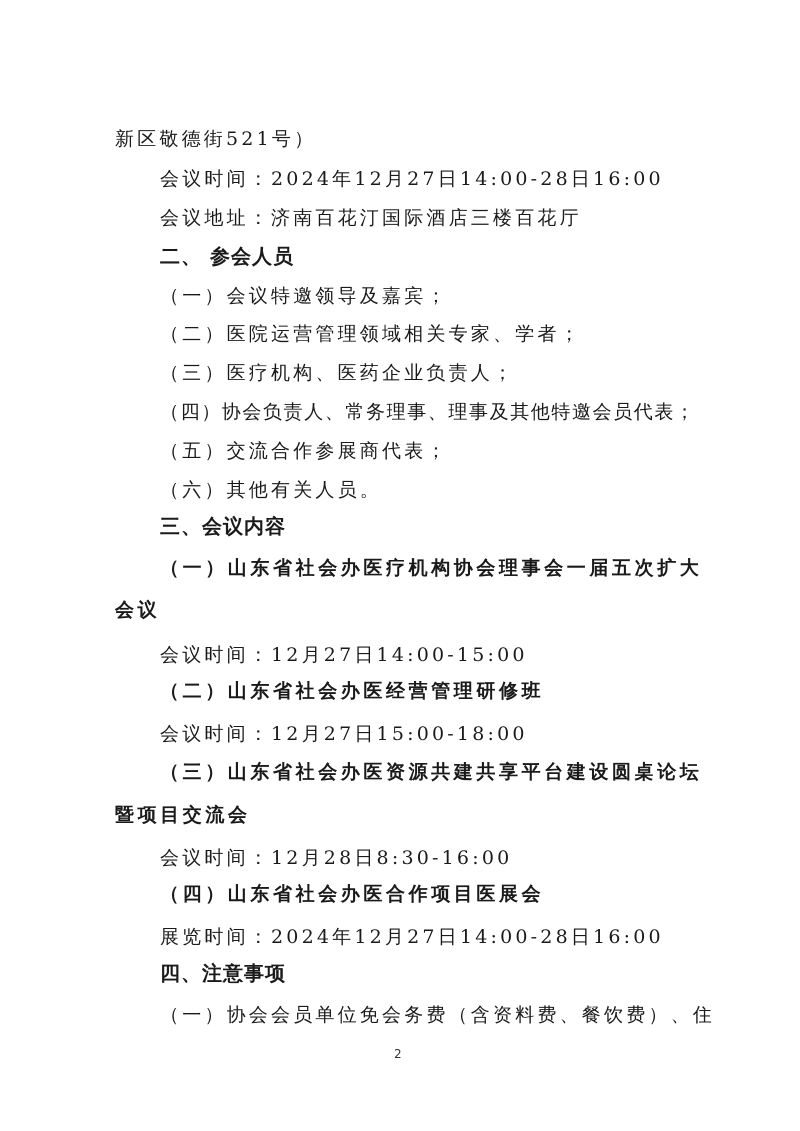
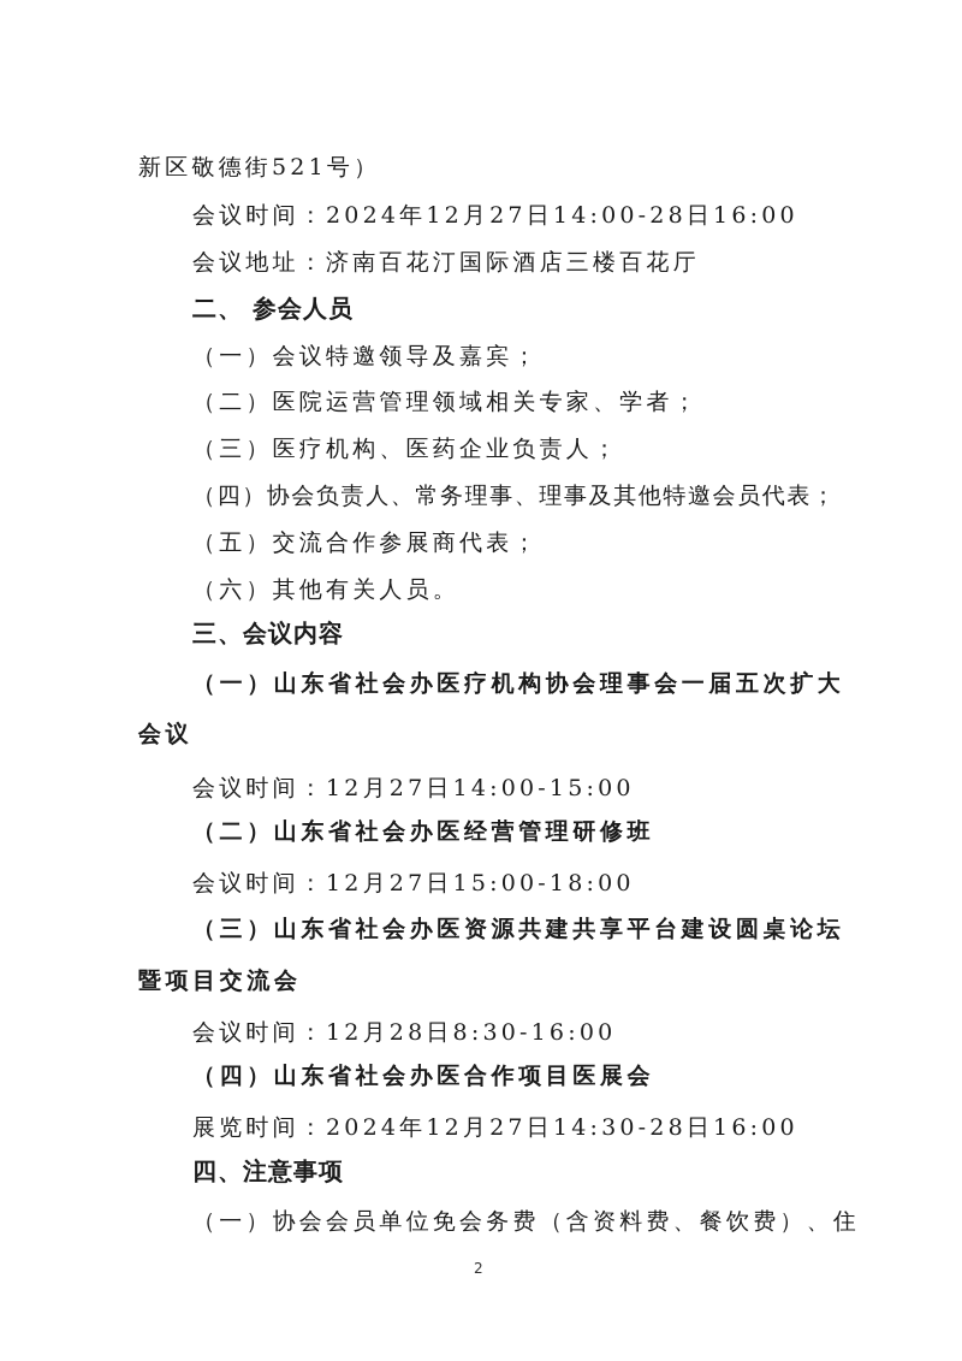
  新区敬德街521号）
  会议时间：2024年12月27日14:00-28日16:00
  会议地址：济南百花汀国际酒店三楼百花厅
  二、 参会人员
  （一）会议特邀领导及嘉宾；
  （二）医院运营管理领域相关专家、学者；
  （三）医疗机构、医药企业负责人；
  （四）协会负责人、常务理事、理事及其他特邀会员代表；
  （五）交流合作参展商代表；
  （六）其他有关人员。
  三、会议内容
  （一）山东省社会办医疗机构协会理事会一届五次扩大
  会议
  会议时间：12月27日14:00-15:00
  （二）山东省社会办医经营管理研修班
  会议时间：12月27日15:00-18:00
  （三）山东省社会办医资源共建共享平台建设圆桌论坛
  暨项目交流会
  会议时间：12月28日8:30-16:00
  （四）山东省社会办医合作项目医展会
- 展览时间：2024年12月27日14:00-28日16:00
+ 展览时间：2024年12月27日14:30-28日16:00
  四、注意事项
  （一）协会会员单位免会务费（含资料费、餐饮费）、住
  2
